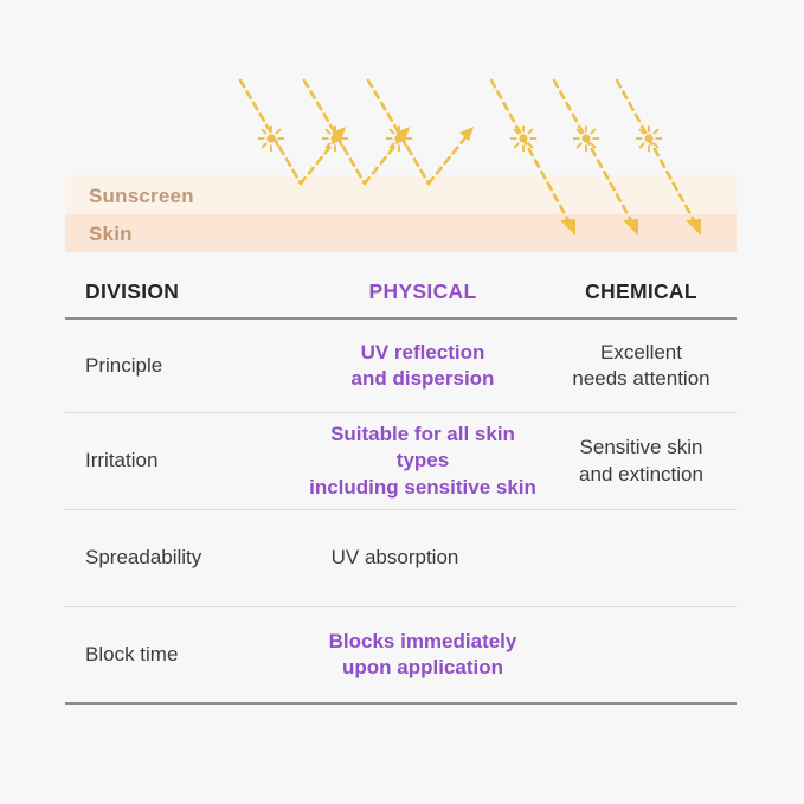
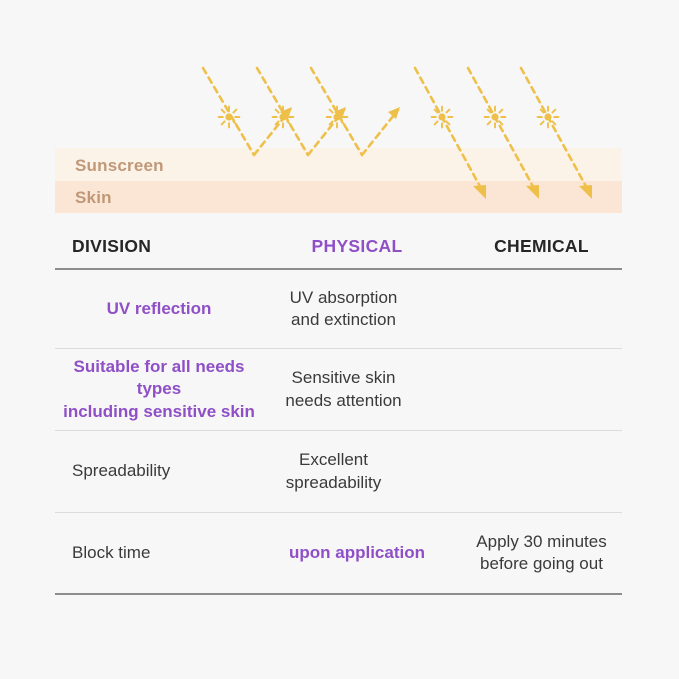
  Sunscreen
  Skin
  DIVISION
  PHYSICAL
  CHEMICAL
- Principle
  UV reflection
- and dispersion
- Excellent
+ UV absorption
- needs attention
+ and extinction
- Irritation
- Suitable for all skin types
+ Suitable for all needs types
  including sensitive skin
  Sensitive skin
- and extinction
+ needs attention
  Spreadability
- UV absorption
+ Excellent
+ spreadability
  Block time
- Blocks immediately
  upon application
+ Apply 30 minutes
+ before going out
